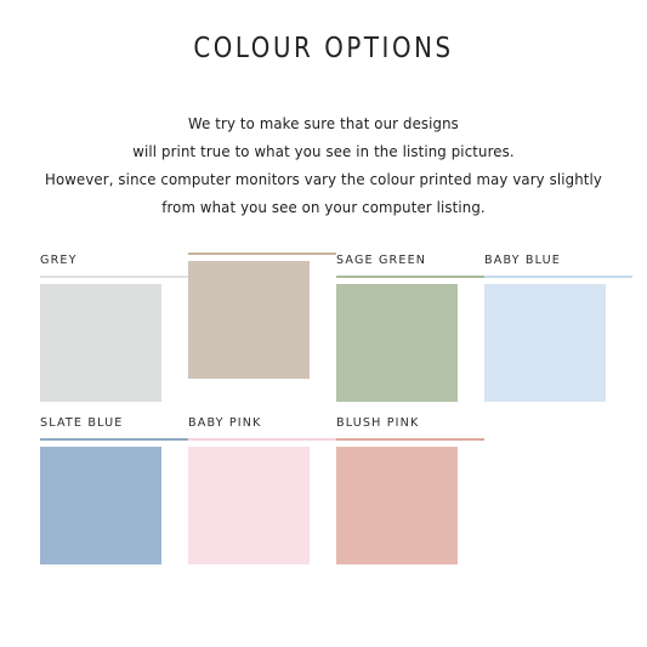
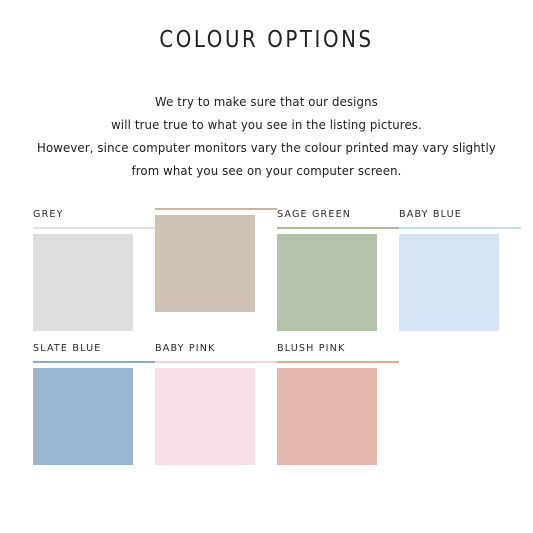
  COLOUR OPTIONS
  We try to make sure that our designs
- will print true to what you see in the listing pictures.
+ will true true to what you see in the listing pictures.
  However, since computer monitors vary the colour printed may vary slightly
- from what you see on your computer listing.
+ from what you see on your computer screen.
  GREY
  SAGE GREEN
  BABY BLUE
  SLATE BLUE
  BABY PINK
  BLUSH PINK
